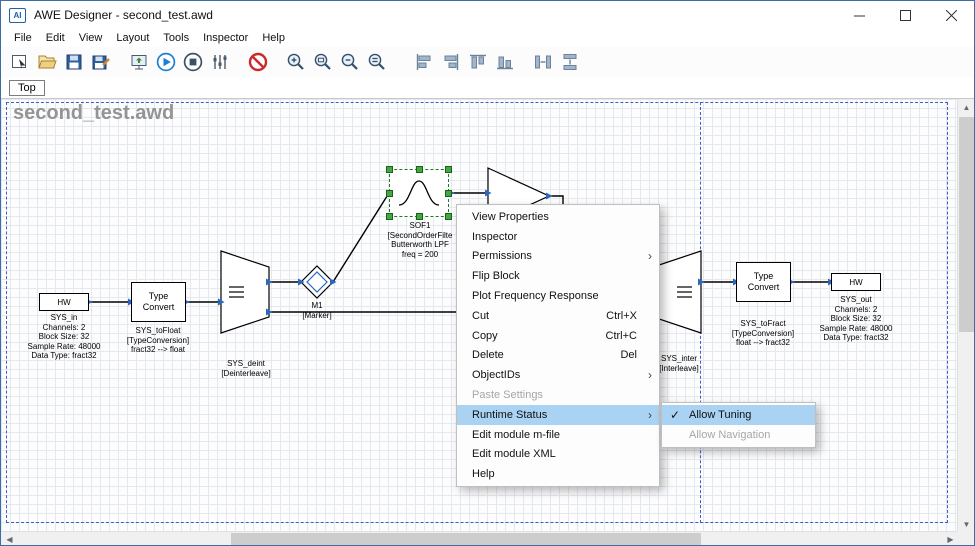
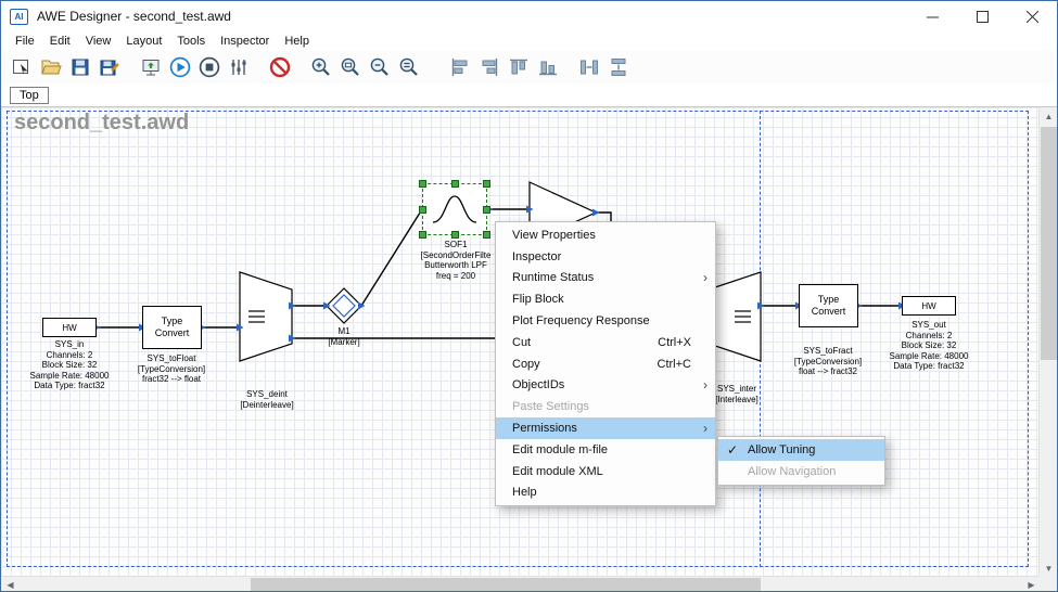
  AI
  AWE Designer - second_test.awd
  File
  Edit
  View
  Layout
  Tools
  Inspector
  Help
  Top
  second_test.awd
  HW
  Type
  Convert
  Type
  Convert
  HW
  SYS_in
  Channels: 2
  Block Size: 32
  Sample Rate: 48000
  Data Type: fract32
  SYS_toFloat
  [TypeConversion]
  fract32 --> float
  SYS_deint
  [Deinterleave]
  M1
  [Marker]
  SOF1
  [SecondOrderFilte
  Butterworth LPF
  freq = 200
  SYS_inter
  [Interleave]
  SYS_toFract
  [TypeConversion]
  float --> fract32
  SYS_out
  Channels: 2
  Block Size: 32
  Sample Rate: 48000
  Data Type: fract32
  View Properties
  Inspector
- Permissions
+ Runtime Status
  ›
  Flip Block
  Plot Frequency Response
  Cut
  Ctrl+X
  Copy
  Ctrl+C
- Delete
- Del
  ObjectIDs
  ›
  Paste Settings
- Runtime Status
+ Permissions
  ›
  Edit module m-file
  Edit module XML
  Help
  ✓
  Allow Tuning
  Allow Navigation
  ▲
  ▼
  ◀
  ▶
